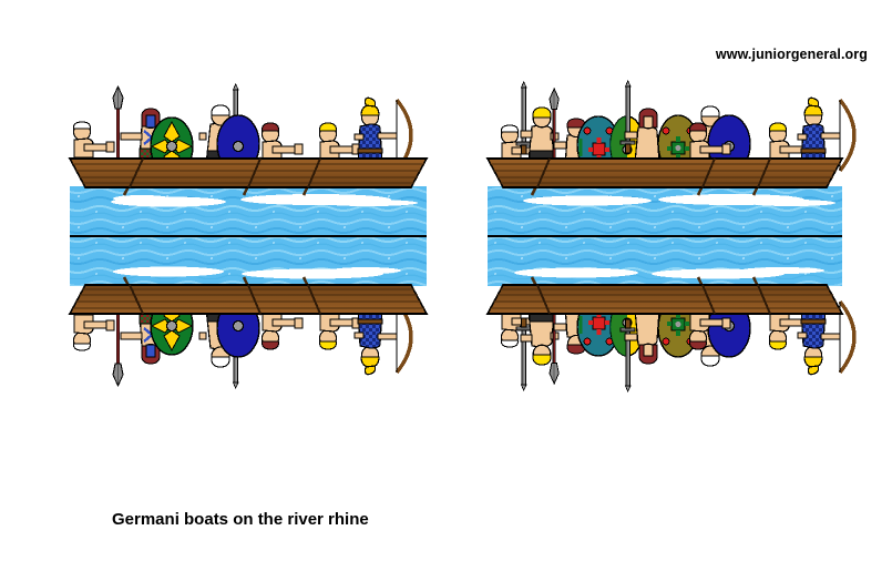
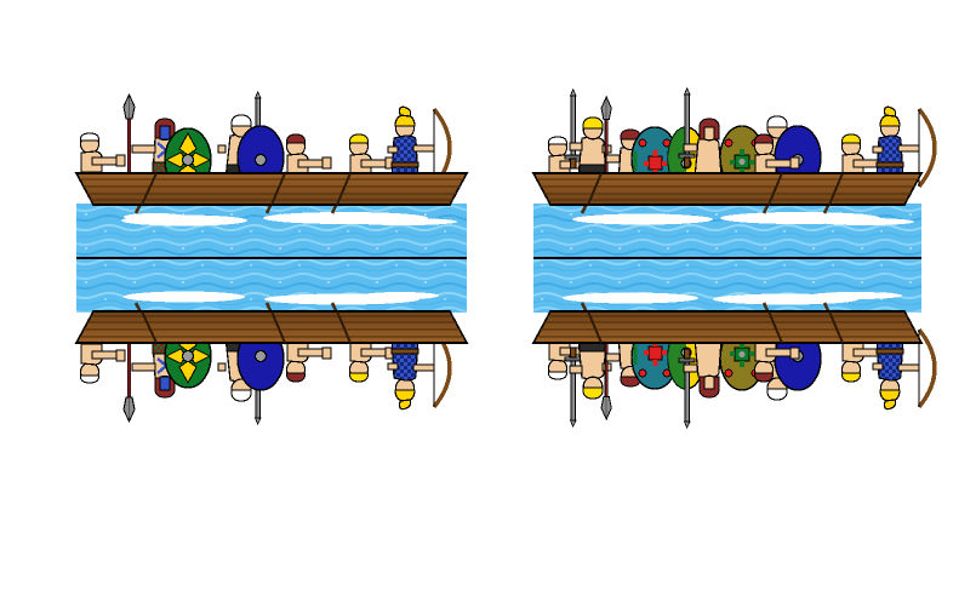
- www.juniorgeneral.org
- Germani boats on the river rhine
